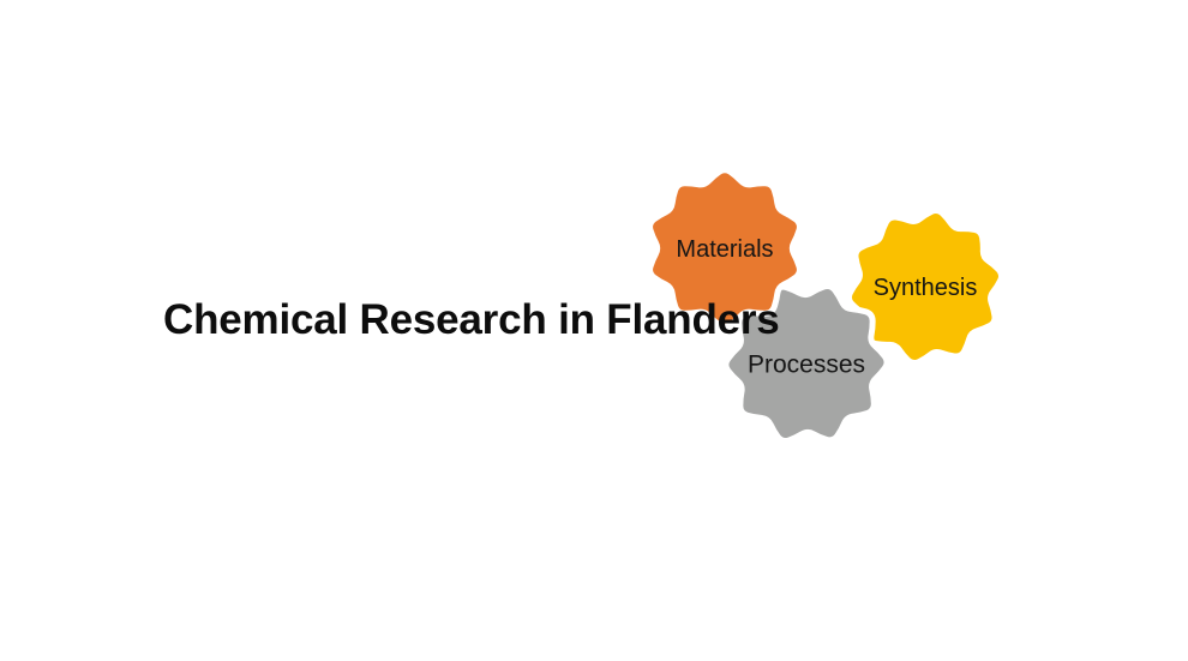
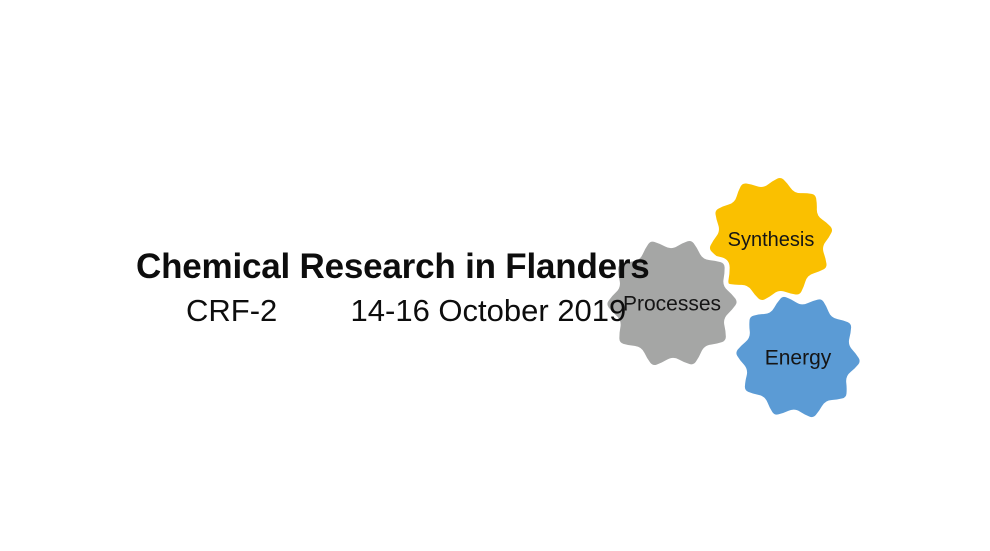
+ Energy
  Synthesis
  Processes
- Materials
  Chemical Research in Flanders
+ CRF-2 14-16 October 2019
